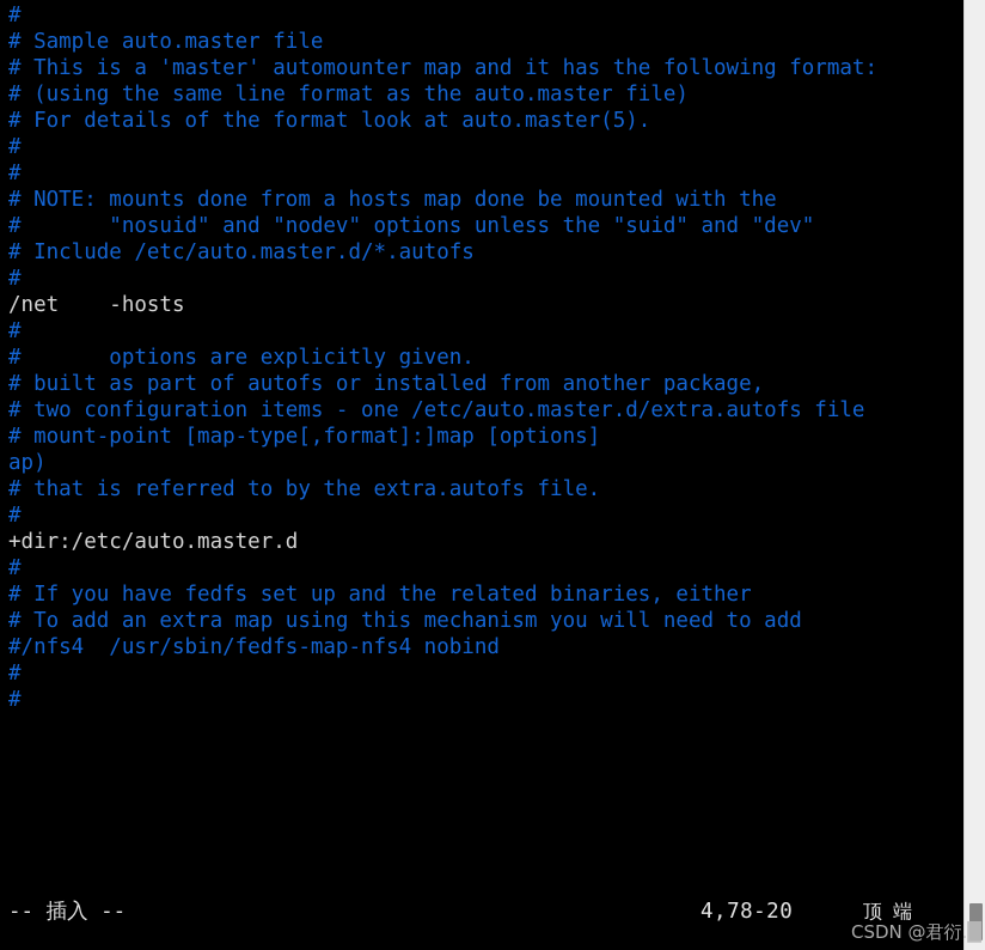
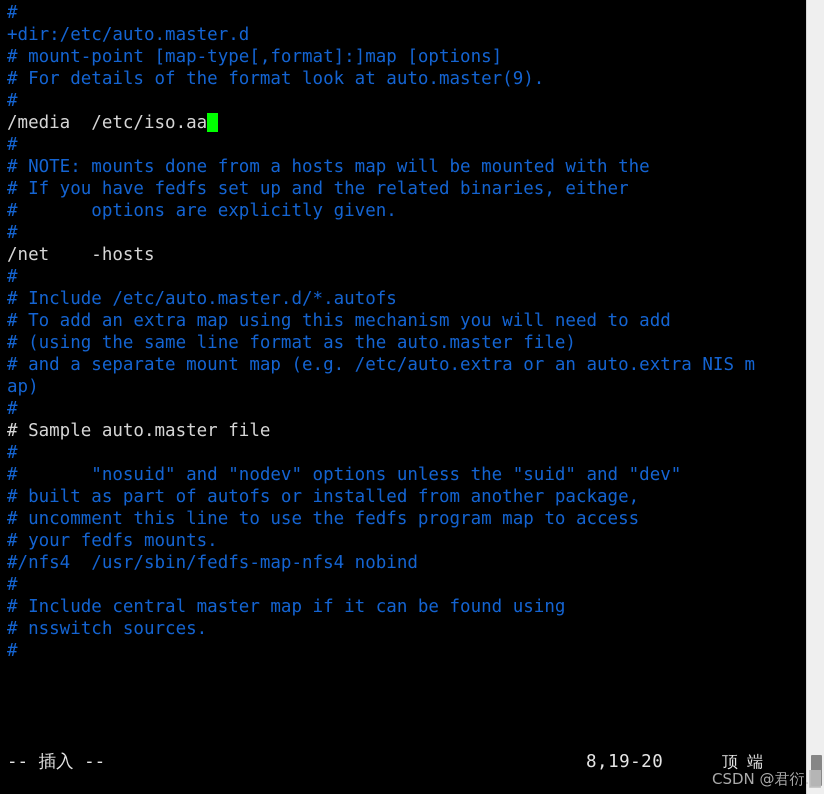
  #
- # Sample auto.master file
+ +dir:/etc/auto.master.d
- # This is a 'master' automounter map and it has the following format:
- # (using the same line format as the auto.master file)
+ # mount-point [map-type[,format]:]map [options]
- # For details of the format look at auto.master(5).
+ # For details of the format look at auto.master(9).
  #
+ /media /etc/iso.aa
  #
- # NOTE: mounts done from a hosts map done be mounted with the
+ # NOTE: mounts done from a hosts map will be mounted with the
- # "nosuid" and "nodev" options unless the "suid" and "dev"
+ # If you have fedfs set up and the related binaries, either
- # Include /etc/auto.master.d/*.autofs
+ # options are explicitly given.
  #
  /net -hosts
  #
- # options are explicitly given.
+ # Include /etc/auto.master.d/*.autofs
- # built as part of autofs or installed from another package,
+ # To add an extra map using this mechanism you will need to add
- # two configuration items - one /etc/auto.master.d/extra.autofs file
- # mount-point [map-type[,format]:]map [options]
+ # (using the same line format as the auto.master file)
+ # and a separate mount map (e.g. /etc/auto.extra or an auto.extra NIS m
  ap)
- # that is referred to by the extra.autofs file.
  #
- +dir:/etc/auto.master.d
+ # Sample auto.master file
  #
- # If you have fedfs set up and the related binaries, either
+ # "nosuid" and "nodev" options unless the "suid" and "dev"
- # To add an extra map using this mechanism you will need to add
+ # built as part of autofs or installed from another package,
+ # uncomment this line to use the fedfs program map to access
+ # your fedfs mounts.
  #/nfs4 /usr/sbin/fedfs-map-nfs4 nobind
  #
+ # Include central master map if it can be found using
+ # nsswitch sources.
  #
  -- 插入 --
- 4,78-20
+ 8,19-20
  顶 端
  CSDN @君衍.█
